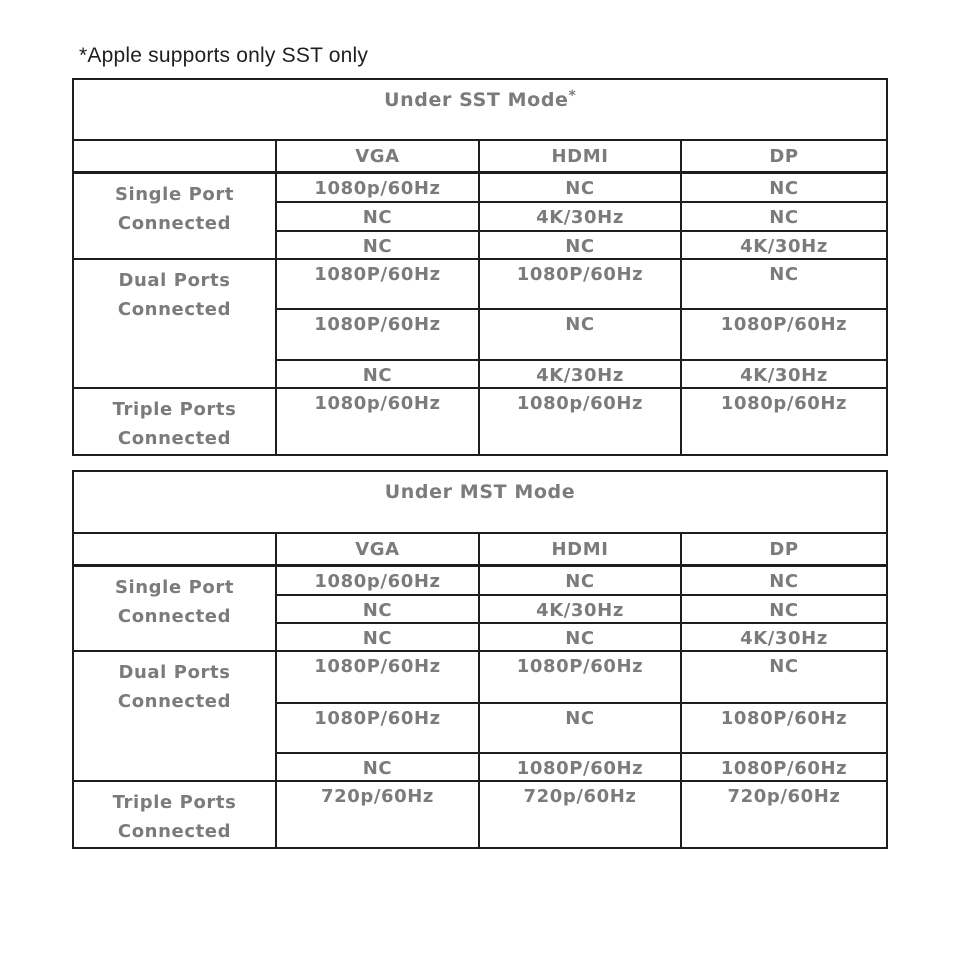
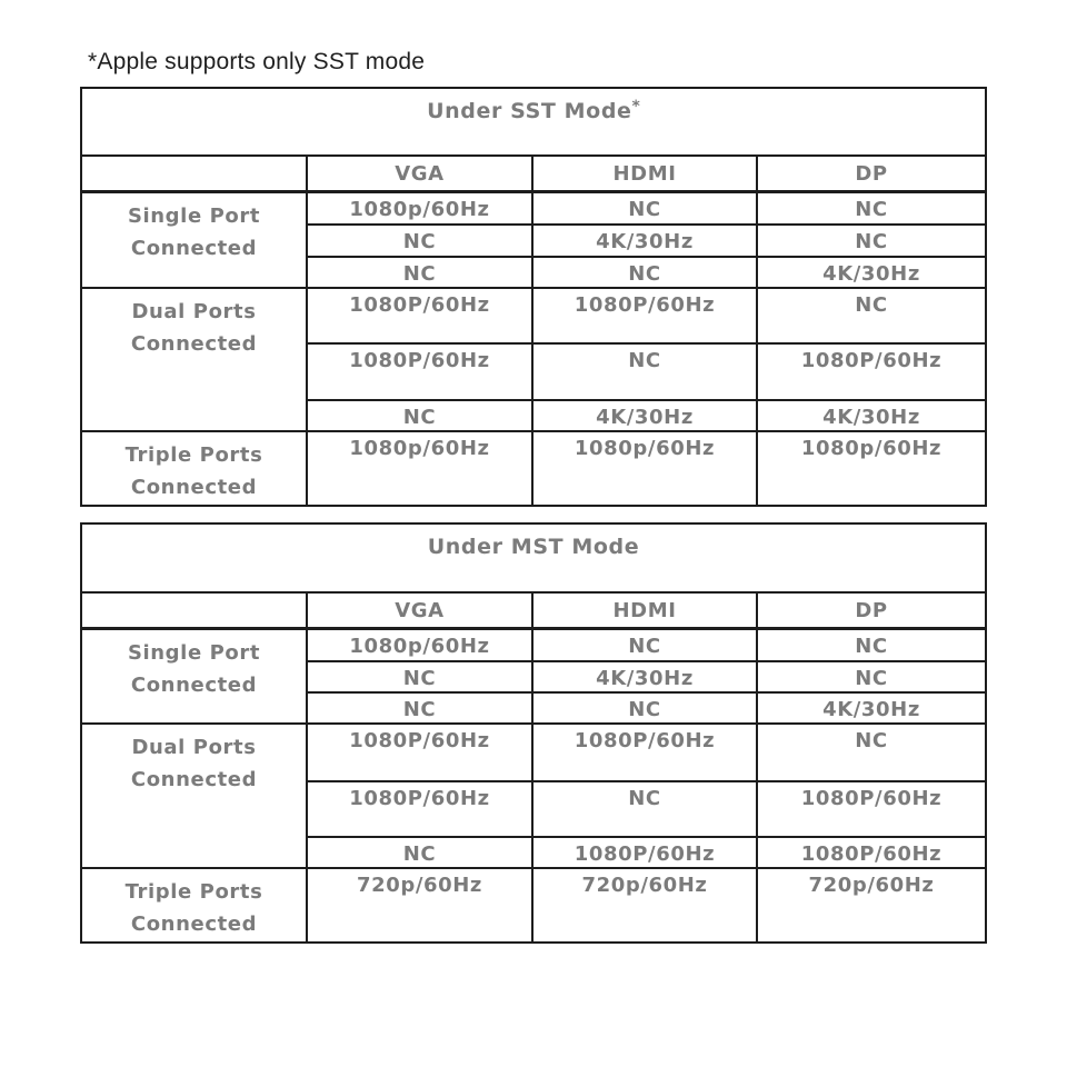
- *Apple supports only SST only
+ *Apple supports only SST mode
  Under SST Mode*
  	VGA	HDMI	DP
  Single Port Connected	1080p/60Hz	NC	NC
  NC	4K/30Hz	NC
  NC	NC	4K/30Hz
  Dual Ports Connected	1080P/60Hz	1080P/60Hz	NC
  1080P/60Hz	NC	1080P/60Hz
  NC	4K/30Hz	4K/30Hz
  Triple Ports Connected	1080p/60Hz	1080p/60Hz	1080p/60Hz
  Under MST Mode
  	VGA	HDMI	DP
  Single Port Connected	1080p/60Hz	NC	NC
  NC	4K/30Hz	NC
  NC	NC	4K/30Hz
  Dual Ports Connected	1080P/60Hz	1080P/60Hz	NC
  1080P/60Hz	NC	1080P/60Hz
  NC	1080P/60Hz	1080P/60Hz
  Triple Ports Connected	720p/60Hz	720p/60Hz	720p/60Hz
